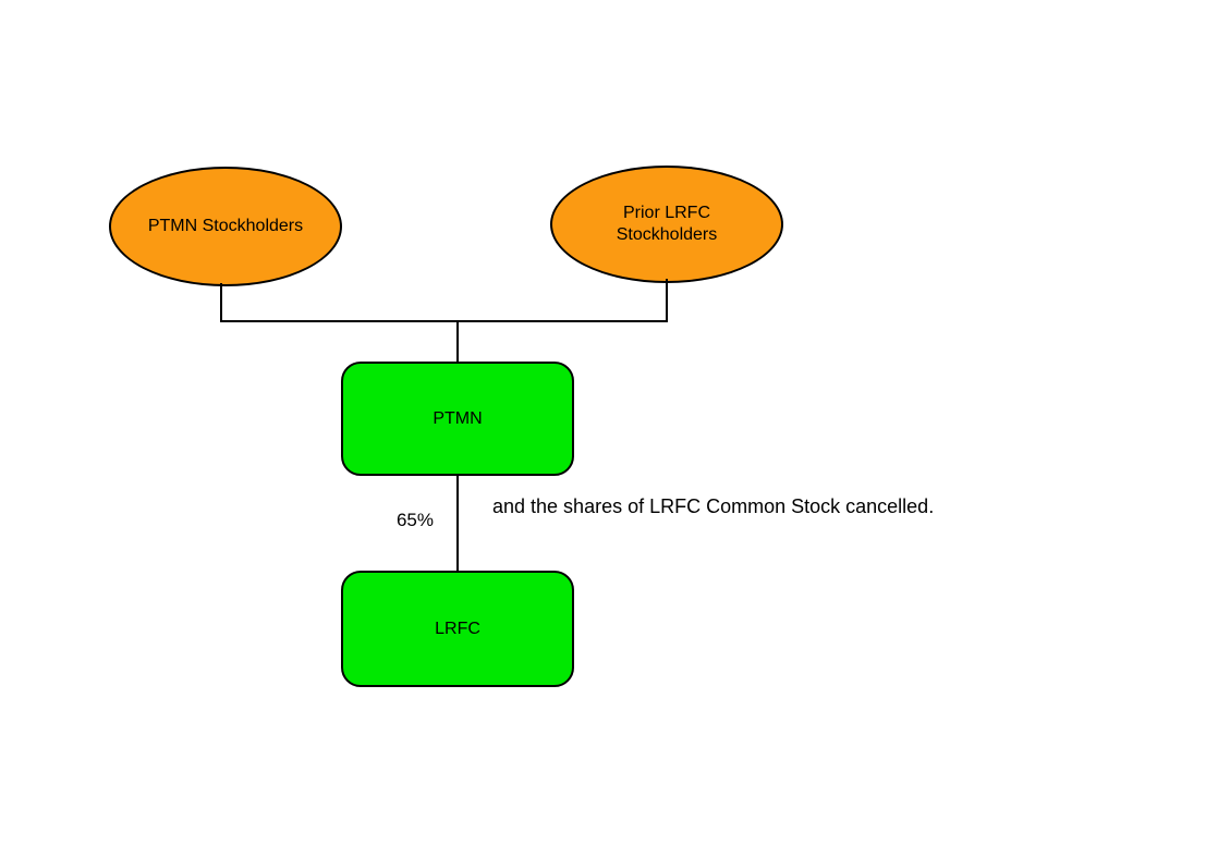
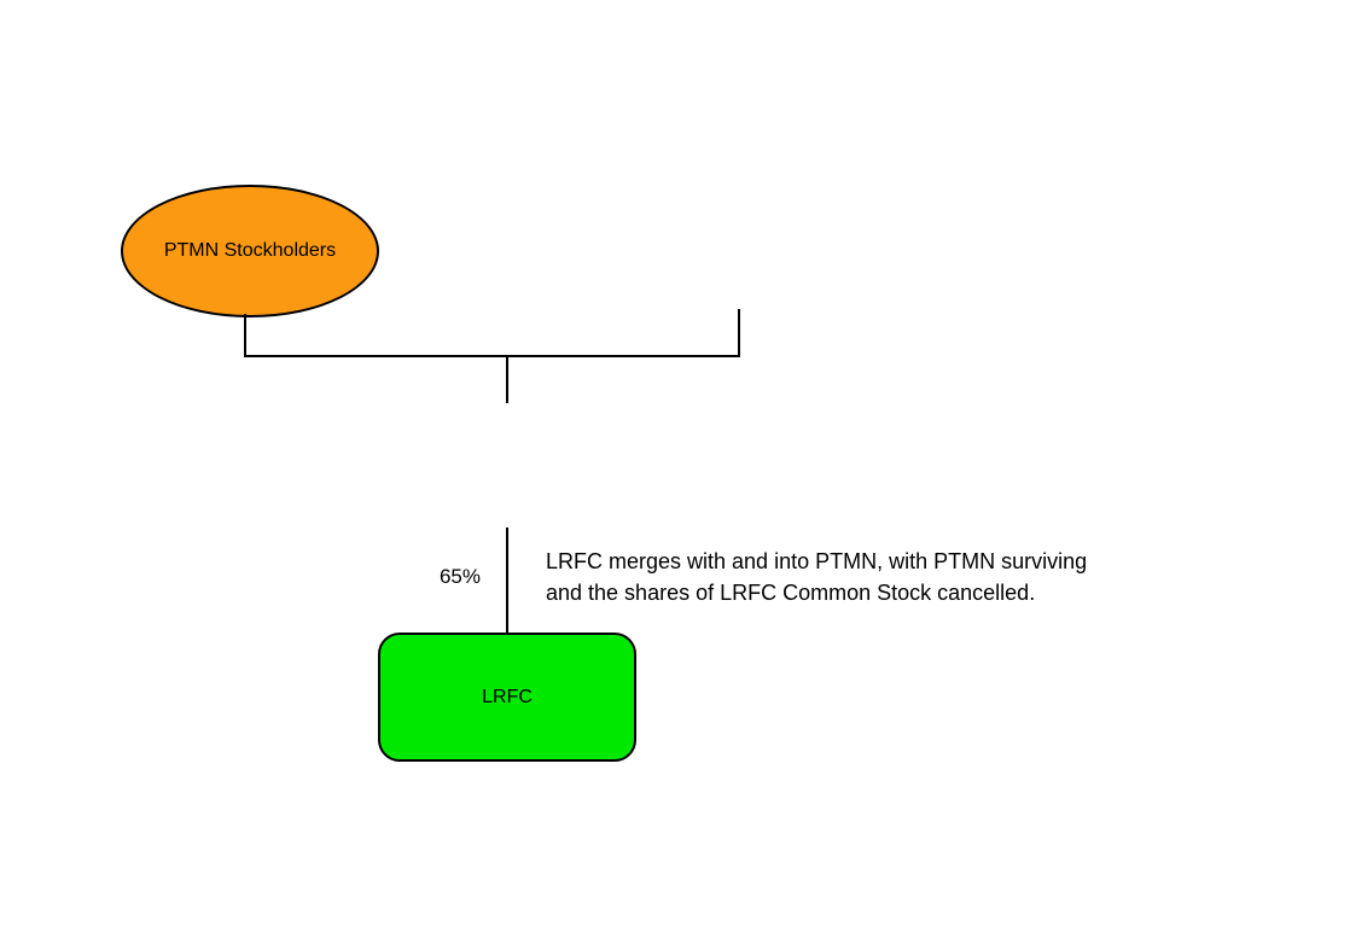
  PTMN Stockholders
- Prior LRFC Stockholders
- PTMN
  65%
+ LRFC merges with and into PTMN, with PTMN surviving
  and the shares of LRFC Common Stock cancelled.
  LRFC
